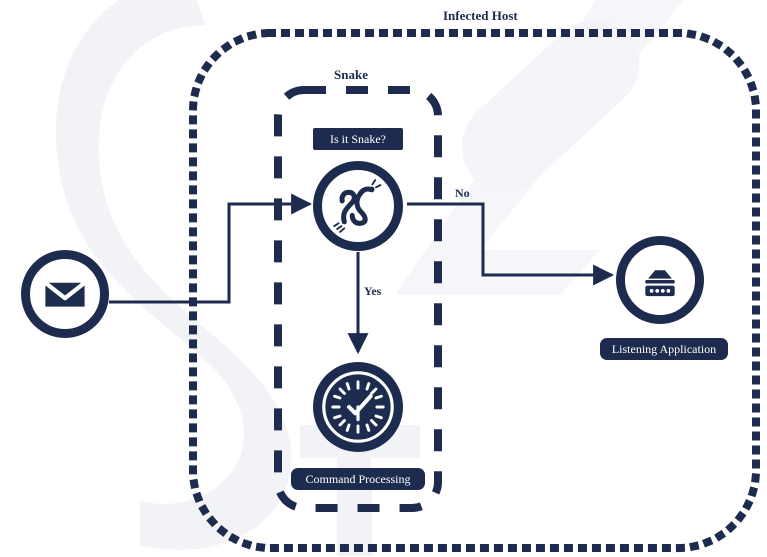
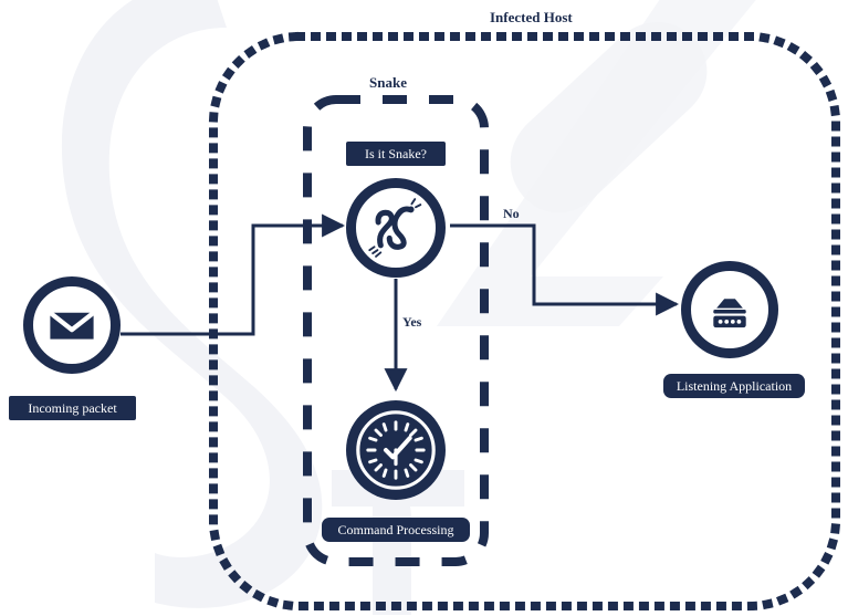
  Infected Host
  Snake
  No
  Yes
+ Incoming packet
  Is it Snake?
  Command Processing
  Listening Application
